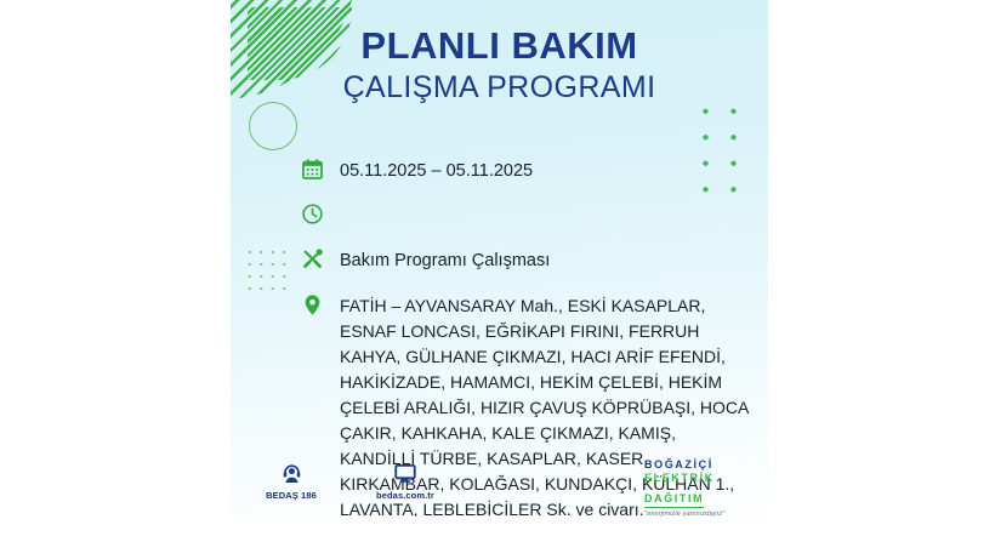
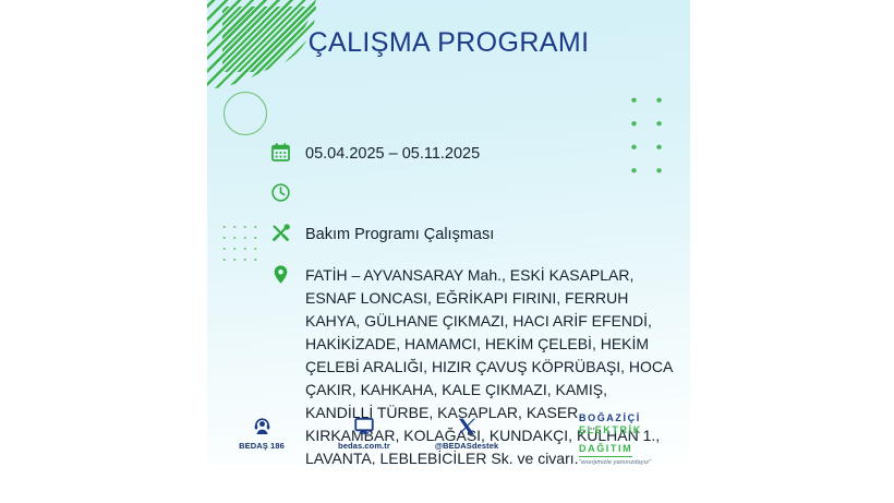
- PLANLI BAKIM
  ÇALIŞMA PROGRAMI
- 05.11.2025 – 05.11.2025
+ 05.04.2025 – 05.11.2025
  Bakım Programı Çalışması
  FATİH – AYVANSARAY Mah., ESKİ KASAPLAR, ESNAF LONCASI, EĞRİKAPI FIRINI, FERRUH KAHYA, GÜLHANE ÇIKMAZI, HACI ARİF EFENDİ, HAKİKİZADE, HAMAMCI, HEKİM ÇELEBİ, HEKİM ÇELEBİ ARALIĞI, HIZIR ÇAVUŞ KÖPRÜBAŞI, HOCA ÇAKIR, KAHKAHA, KALE ÇIKMAZI, KAMIŞ, KANDİLLİ TÜRBE, KASAPLAR, KASER, KIRKAMBAR, KOLAĞASI, KUNDAKÇI, KÜLHAN 1., LAVANTA, LEBLEBİCİLER Sk. ve civarı.
  BEDAŞ 186
  bedas.com.tr
+ @BEDASdestek
  BOĞAZİÇİ
  ELEKTRİK
  DAĞITIM
